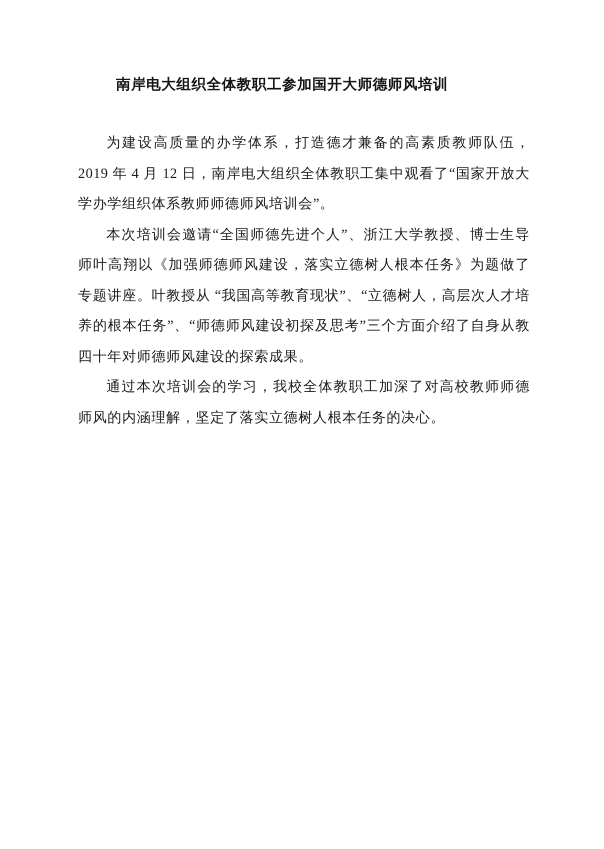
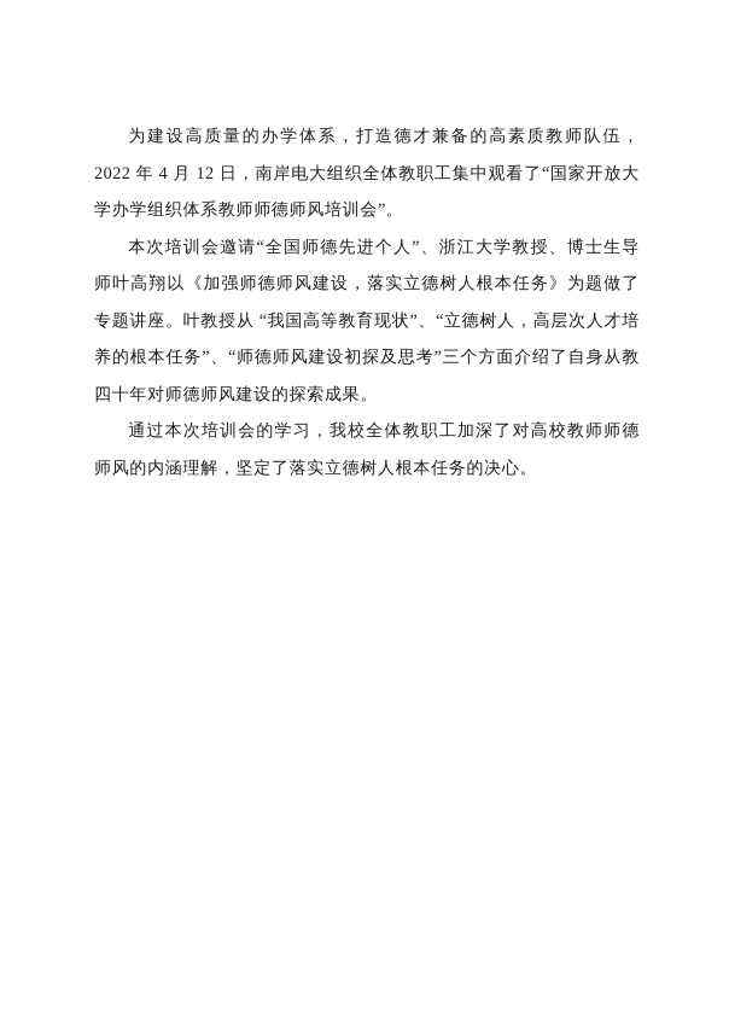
- 南岸电大组织全体教职工参加国开大师德师风培训
- 为建设高质量的办学体系，打造德才兼备的高素质教师队伍，2019 年 4 月 12 日，南岸电大组织全体教职工集中观看了“国家开放大学办学组织体系教师师德师风培训会”。
+ 为建设高质量的办学体系，打造德才兼备的高素质教师队伍，2022 年 4 月 12 日，南岸电大组织全体教职工集中观看了“国家开放大学办学组织体系教师师德师风培训会”。
  本次培训会邀请“全国师德先进个人”、浙江大学教授、博士生导师叶高翔以《加强师德师风建设，落实立德树人根本任务》为题做了专题讲座。叶教授从 “我国高等教育现状”、“立德树人，高层次人才培养的根本任务”、“师德师风建设初探及思考”三个方面介绍了自身从教四十年对师德师风建设的探索成果。
  通过本次培训会的学习，我校全体教职工加深了对高校教师师德师风的内涵理解，坚定了落实立德树人根本任务的决心。
